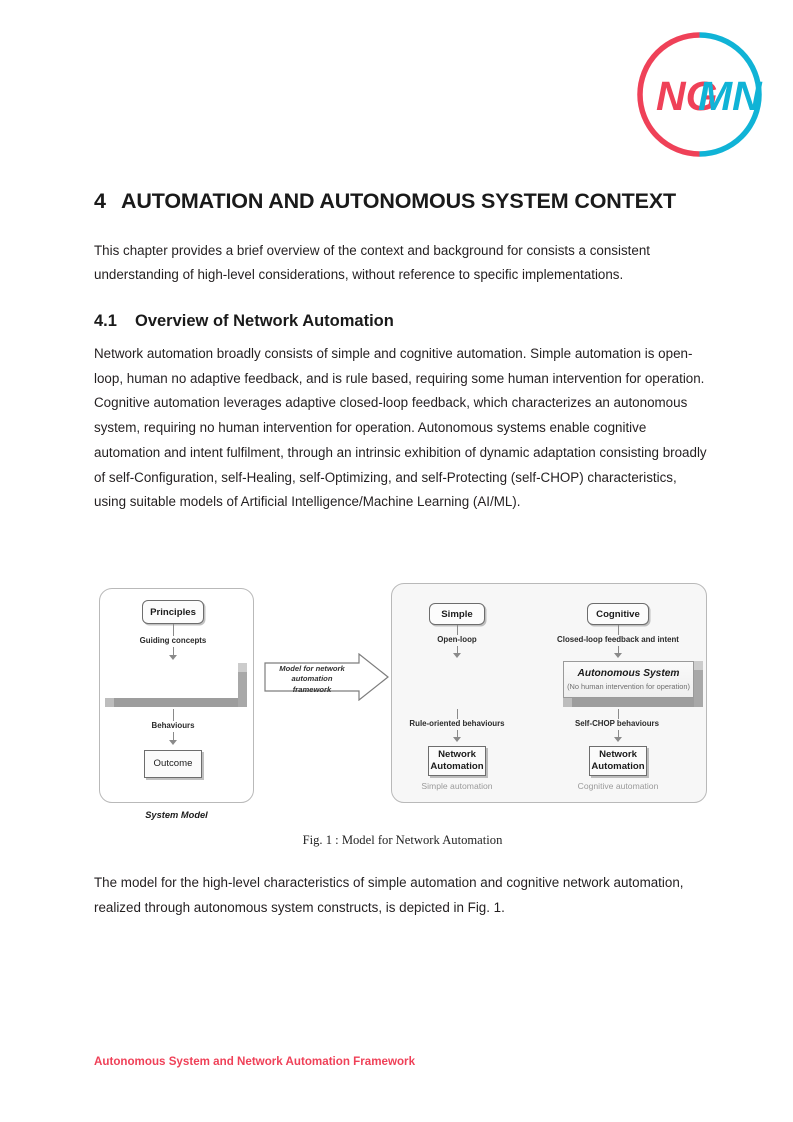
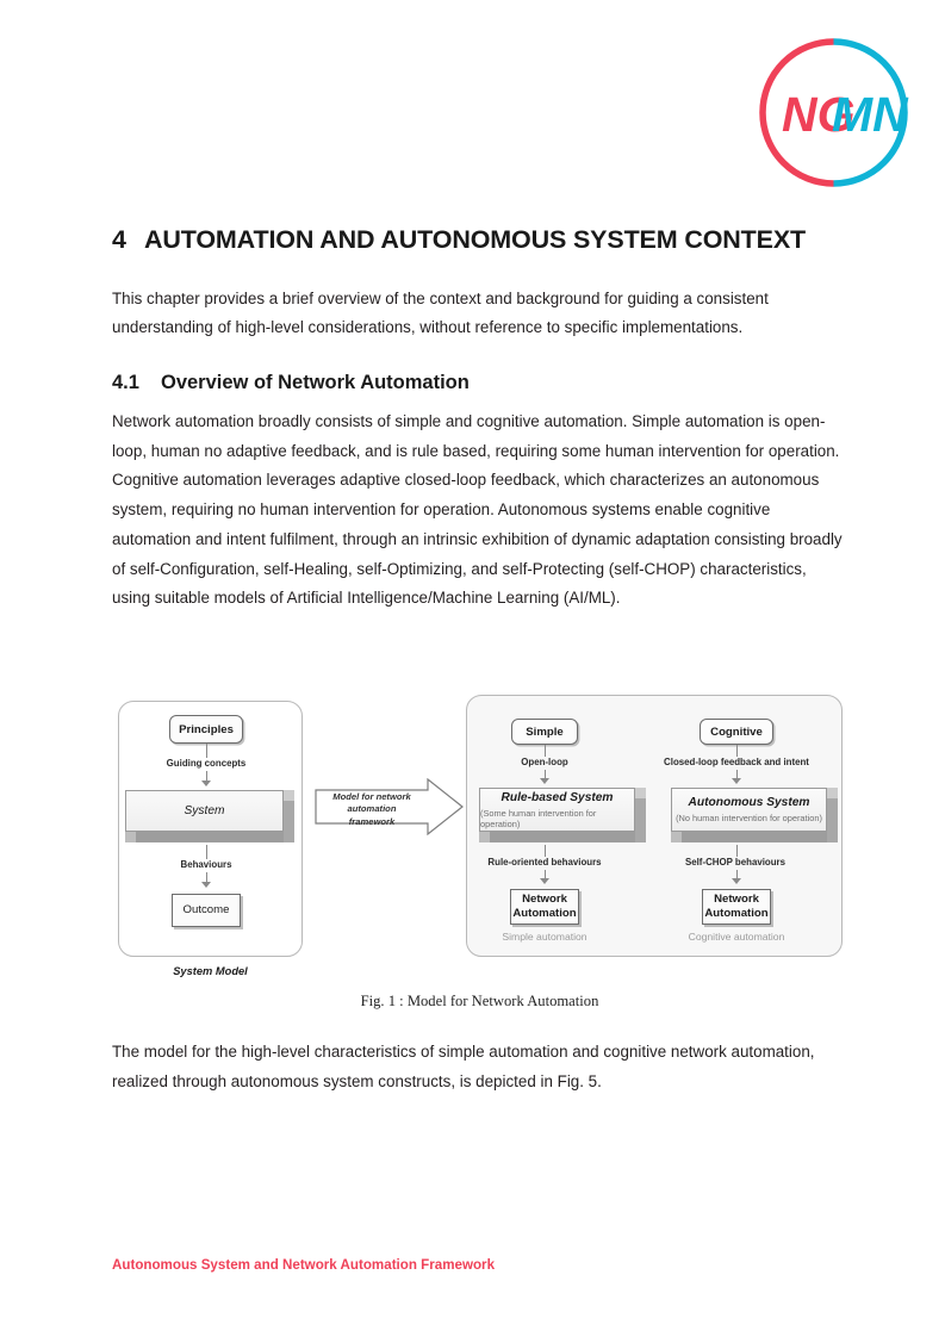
  NG
  MN
  4
  AUTOMATION AND AUTONOMOUS SYSTEM CONTEXT
- This chapter provides a brief overview of the context and background for consists a consistent understanding of high-level considerations, without reference to specific implementations.
+ This chapter provides a brief overview of the context and background for guiding a consistent understanding of high-level considerations, without reference to specific implementations.
  4.1
  Overview of Network Automation
  Network automation broadly consists of simple and cognitive automation. Simple automation is open-loop, human no adaptive feedback, and is rule based, requiring some human intervention for operation. Cognitive automation leverages adaptive closed-loop feedback, which characterizes an autonomous system, requiring no human intervention for operation. Autonomous systems enable cognitive automation and intent fulfilment, through an intrinsic exhibition of dynamic adaptation consisting broadly of self-Configuration, self-Healing, self-Optimizing, and self-Protecting (self-CHOP) characteristics, using suitable models of Artificial Intelligence/Machine Learning (AI/ML).
  Principles
  Guiding concepts
+ System
  Behaviours
  Outcome
  System Model
  Model for network automation
  framework
  Simple
  Open-loop
+ Rule-based System
+ (Some human intervention for operation)
  Rule-oriented behaviours
  Network
  Automation
  Simple automation
  Cognitive
  Closed-loop feedback and intent
  Autonomous System
  (No human intervention for operation)
  Self-CHOP behaviours
  Network
  Automation
  Cognitive automation
  Fig. 1 : Model for Network Automation
- The model for the high-level characteristics of simple automation and cognitive network automation, realized through autonomous system constructs, is depicted in Fig. 1.
+ The model for the high-level characteristics of simple automation and cognitive network automation, realized through autonomous system constructs, is depicted in Fig. 5.
  Autonomous System and Network Automation Framework
